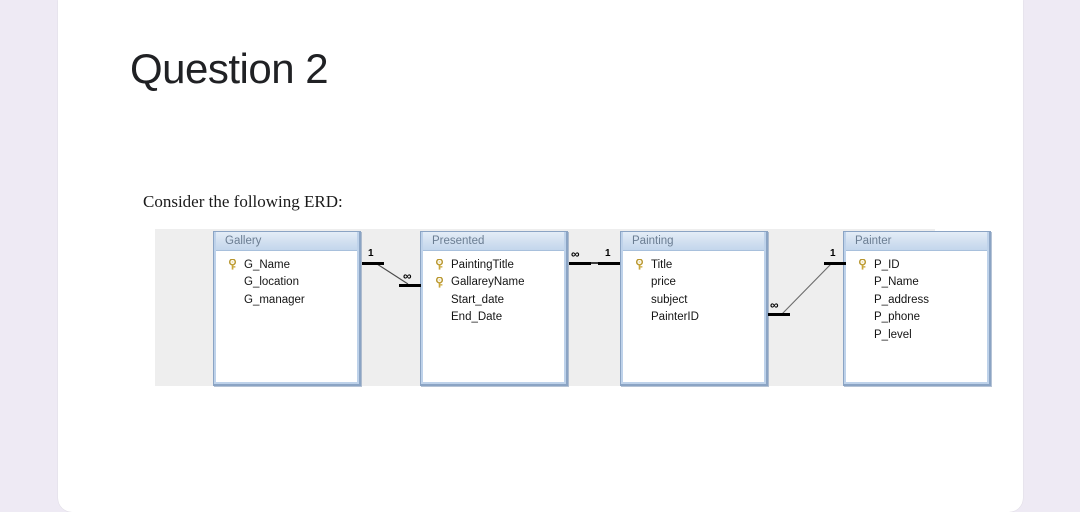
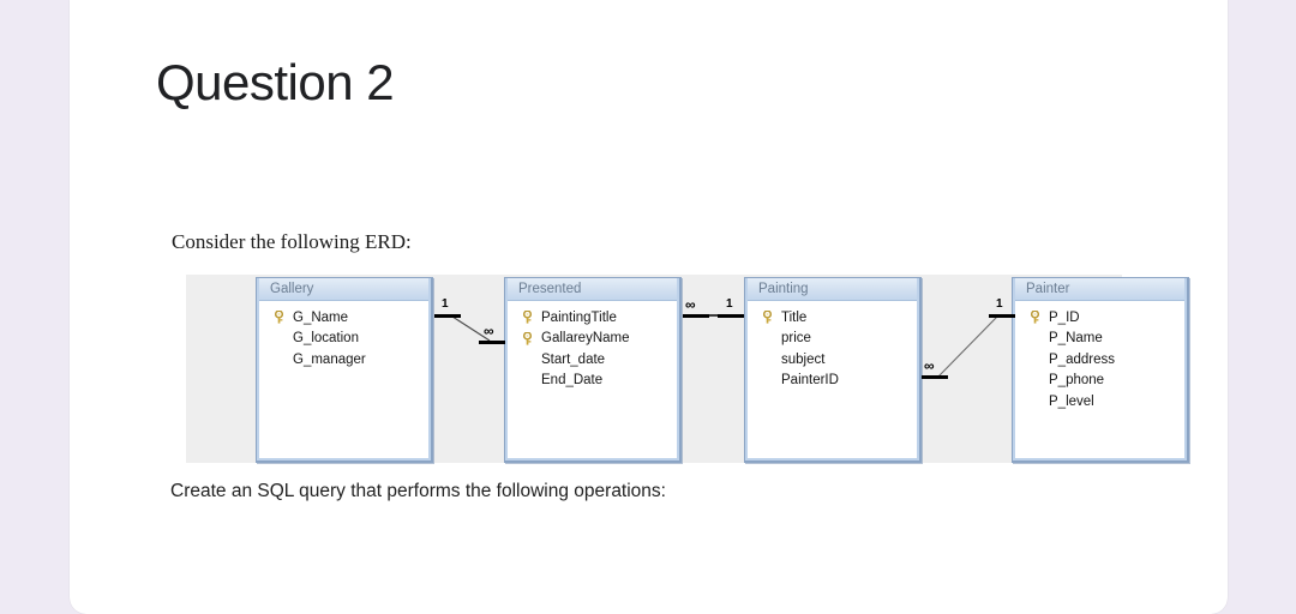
  Question 2
  Consider the following ERD:
  Gallery
  G_Name
  G_location
  G_manager
  Presented
  PaintingTitle
  GallareyName
  Start_date
  End_Date
  Painting
  Title
  price
  subject
  PainterID
  Painter
  P_ID
  P_Name
  P_address
  P_phone
  P_level
  1
  ∞
  ∞
  1
  ∞
  1
+ Create an SQL query that performs the following operations:
